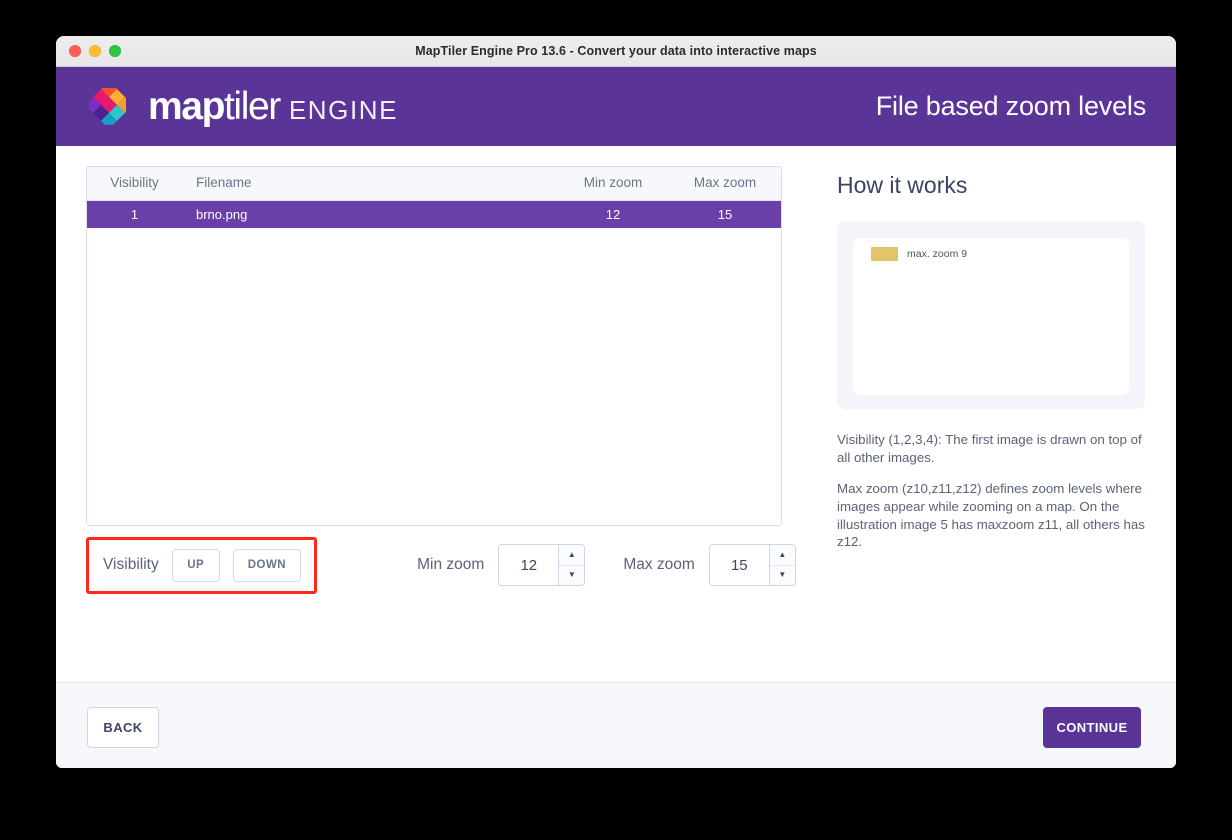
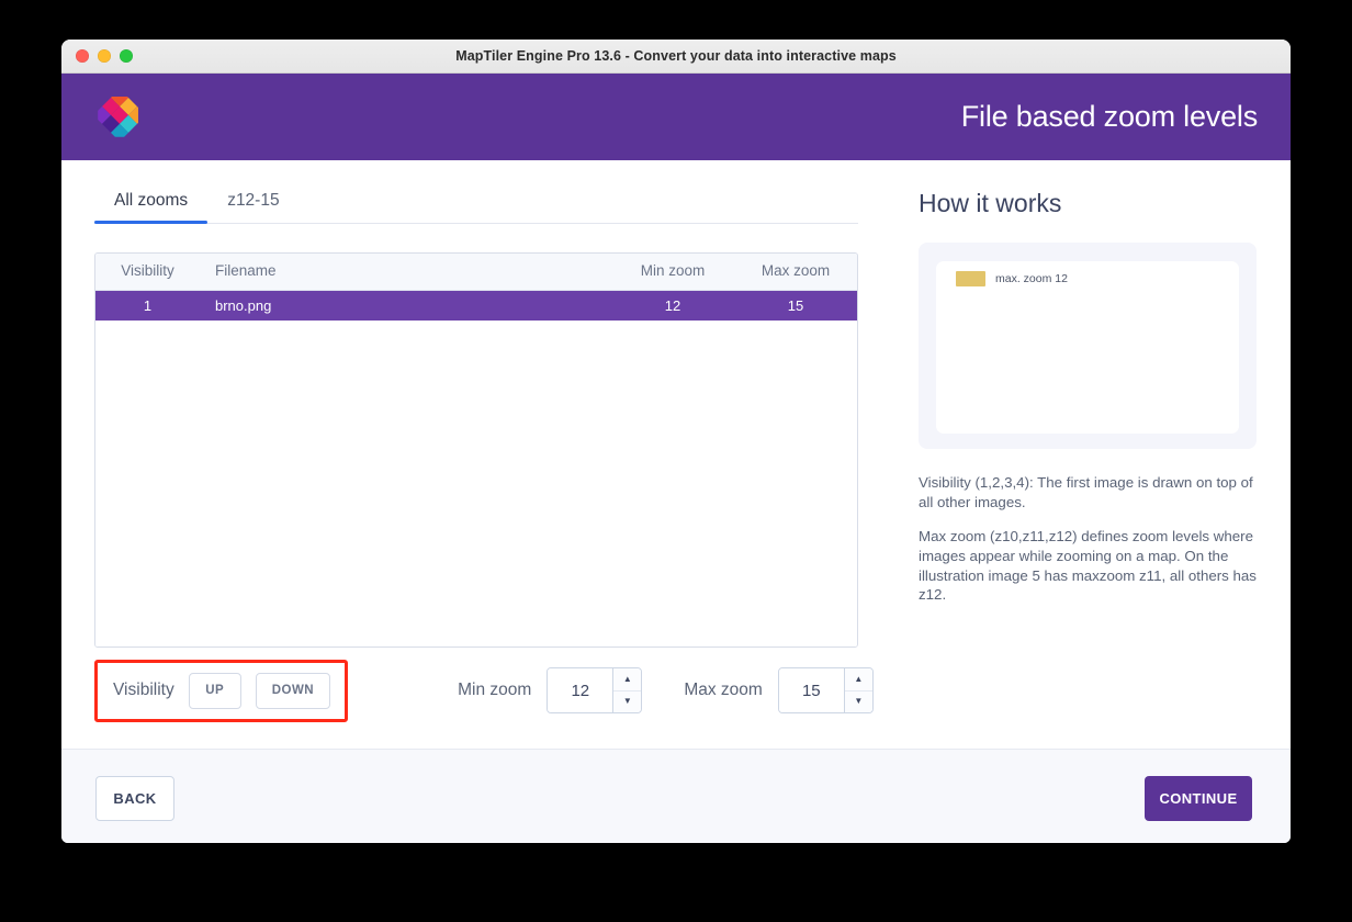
  MapTiler Engine Pro 13.6 - Convert your data into interactive maps
- maptiler
- ENGINE
  File based zoom levels
+ All zooms
+ z12-15
  Visibility	Filename	Min zoom	Max zoom
  1	brno.png	12	15
  Visibility
  UP
  DOWN
  Min zoom
  12
  ▲
  ▼
  Max zoom
  15
  ▲
  ▼
  How it works
- max. zoom 9
+ max. zoom 12
  Visibility (1,2,3,4): The first image is drawn on top of all other images.
  Max zoom (z10,z11,z12) defines zoom levels where images appear while zooming on a map. On the illustration image 5 has maxzoom z11, all others has z12.
  BACK
  CONTINUE
